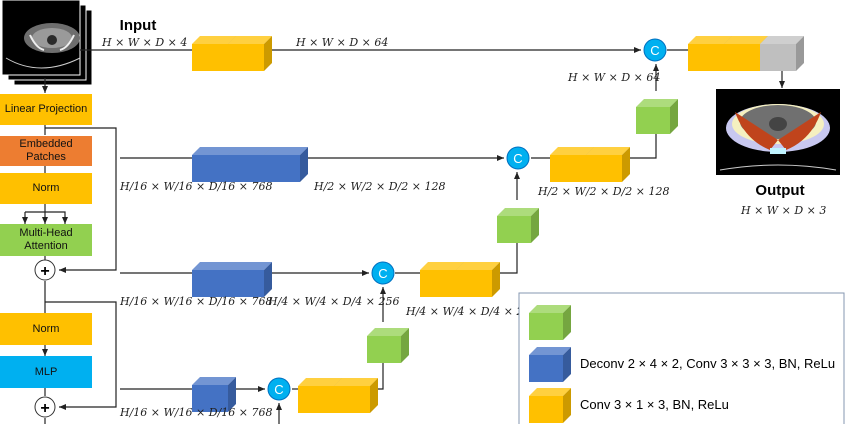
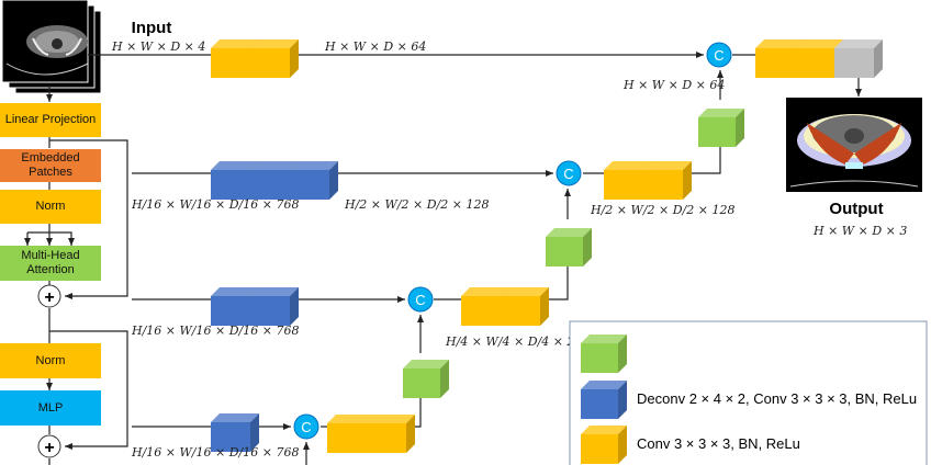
  C
  C
  C
  C
  +
  +
  Input
  Output
  H × W × D × 4
  H × W × D × 64
  H × W × D × 64
  H × W × D × 3
  H/16 × W/16 × D/16 × 768
  H/2 × W/2 × D/2 × 128
  H/2 × W/2 × D/2 × 128
  H/16 × W/16 × D/16 × 768
- H/4 × W/4 × D/4 × 256
  H/4 × W/4 × D/4 ×
  H/16 × W/16 × D/16 × 768
  Deconv 2 × 4 × 2, Conv 3 × 3 × 3, BN, ReLu
- Conv 3 × 1 × 3, BN, ReLu
+ Conv 3 × 3 × 3, BN, ReLu
  Linear Projection
  Embedded Patches
  Norm
  Multi-Head Attention
  Norm
  MLP
